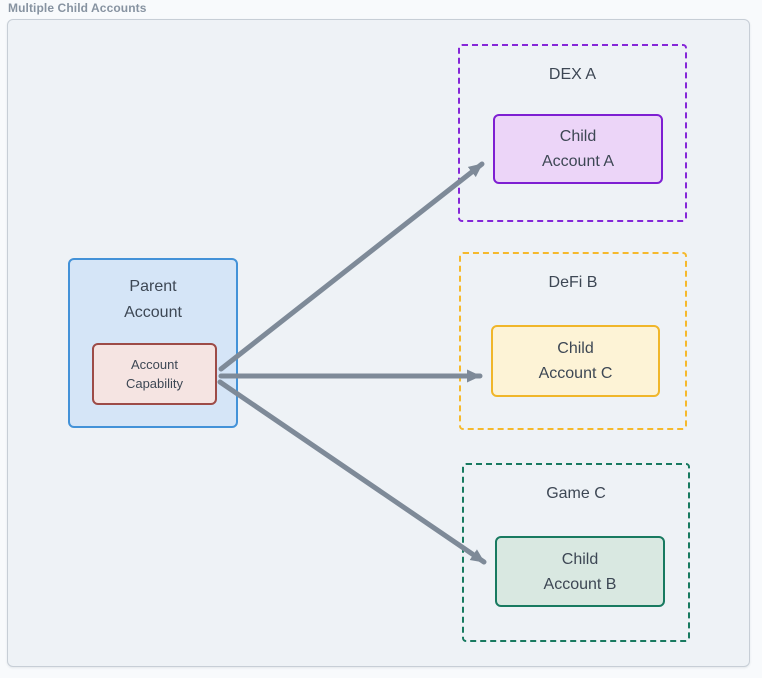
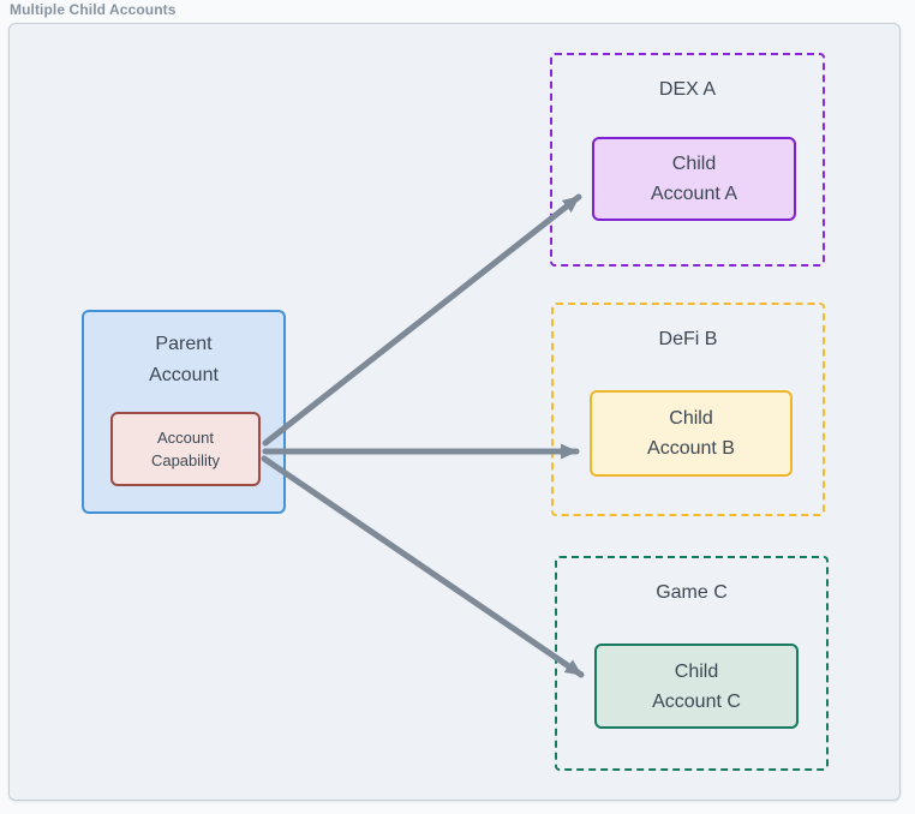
  Multiple Child Accounts
  Parent
  Account
  Account
  Capability
  DEX A
  Child
  Account A
  DeFi B
  Child
- Account C
+ Account B
  Game C
  Child
- Account B
+ Account C
